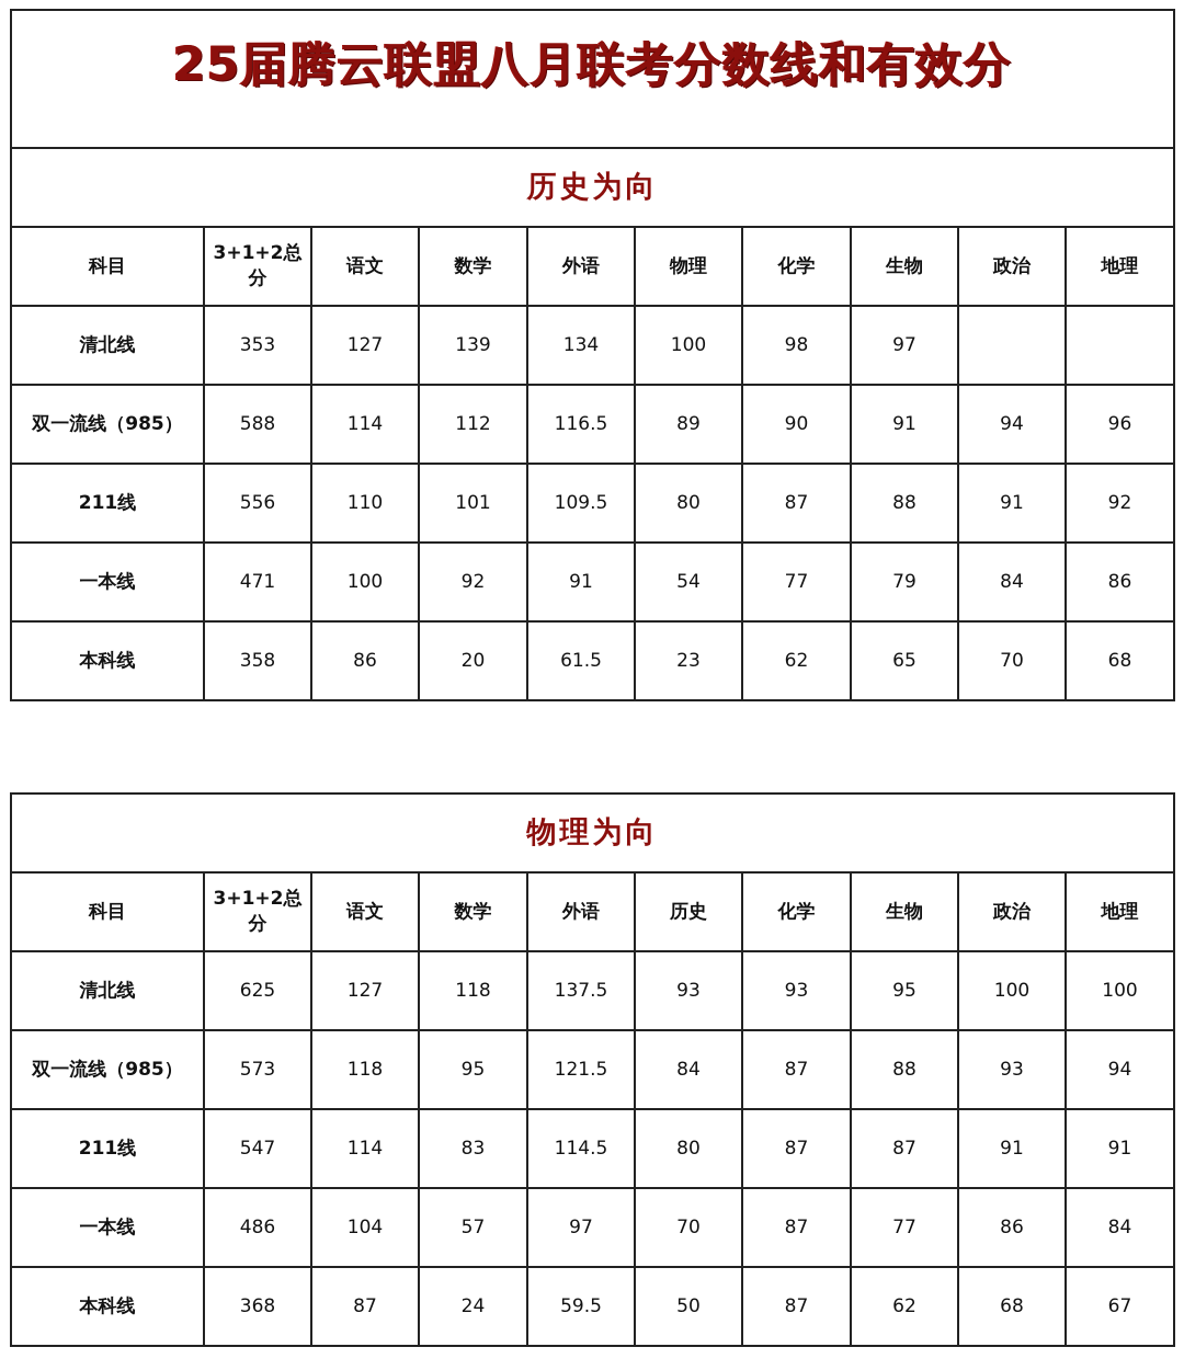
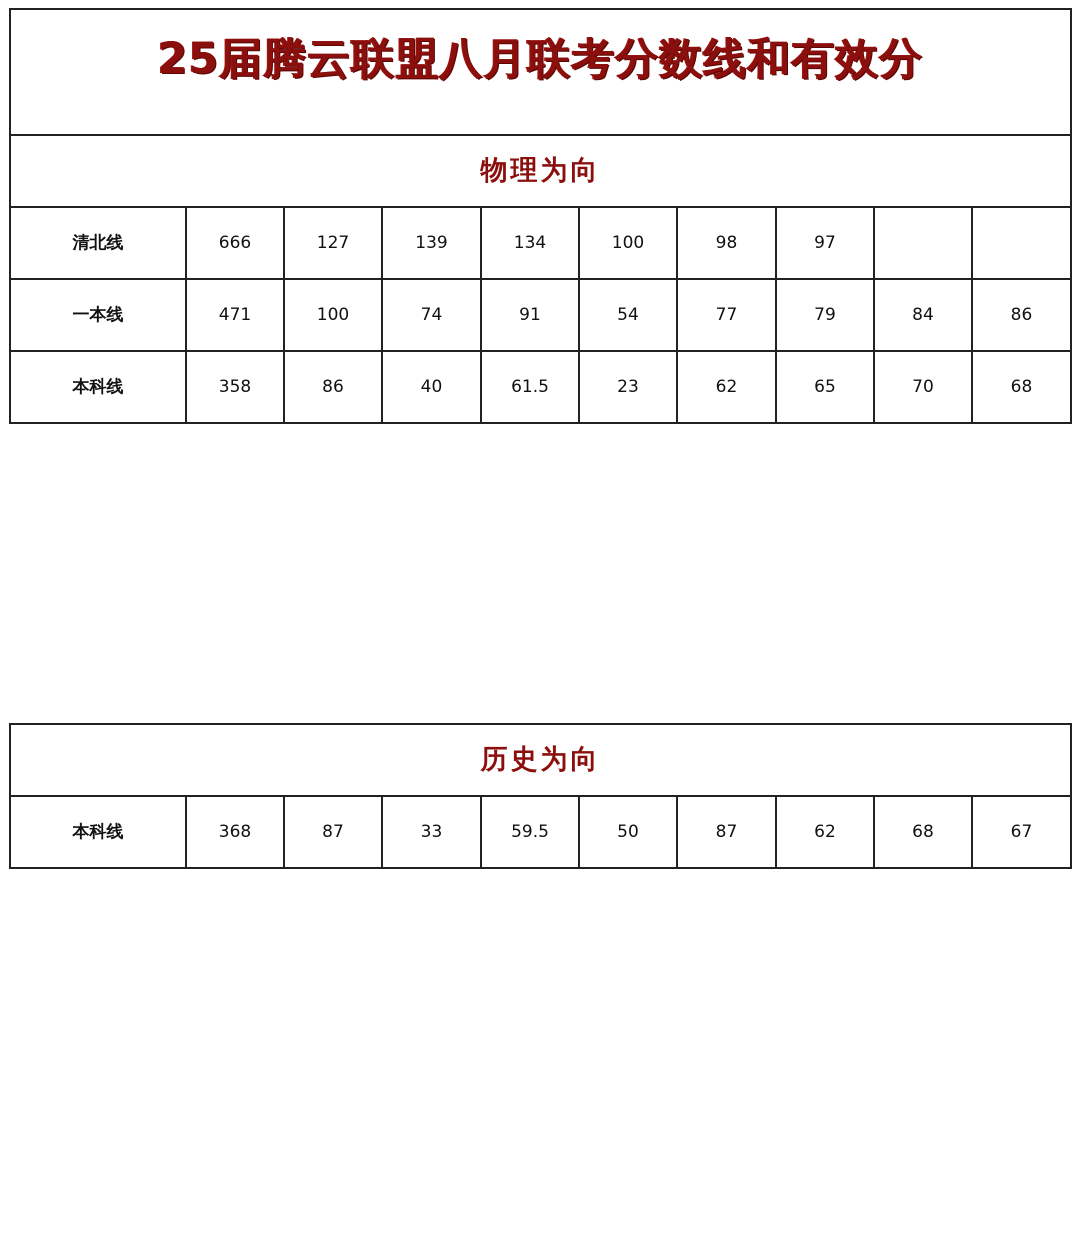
  25届腾云联盟八月联考分数线和有效分
- 历史为向
+ 物理为向
- 科目	3+1+2总分	语文	数学	外语	物理	化学	生物	政治	地理
- 清北线	353	127	139	134	100	98	97
+ 清北线	666	127	139	134	100	98	97
- 双一流线（985）	588	114	112	116.5	89	90	91	94	96
- 211线	556	110	101	109.5	80	87	88	91	92
- 一本线	471	100	92	91	54	77	79	84	86
+ 一本线	471	100	74	91	54	77	79	84	86
- 本科线	358	86	20	61.5	23	62	65	70	68
+ 本科线	358	86	40	61.5	23	62	65	70	68
- 物理为向
+ 历史为向
- 科目	3+1+2总分	语文	数学	外语	历史	化学	生物	政治	地理
- 清北线	625	127	118	137.5	93	93	95	100	100
- 双一流线（985）	573	118	95	121.5	84	87	88	93	94
- 211线	547	114	83	114.5	80	87	87	91	91
- 一本线	486	104	57	97	70	87	77	86	84
- 本科线	368	87	24	59.5	50	87	62	68	67
+ 本科线	368	87	33	59.5	50	87	62	68	67
